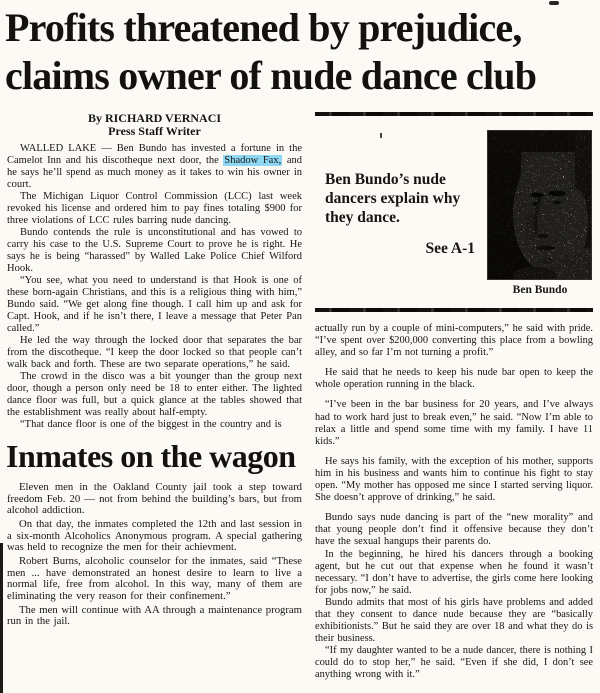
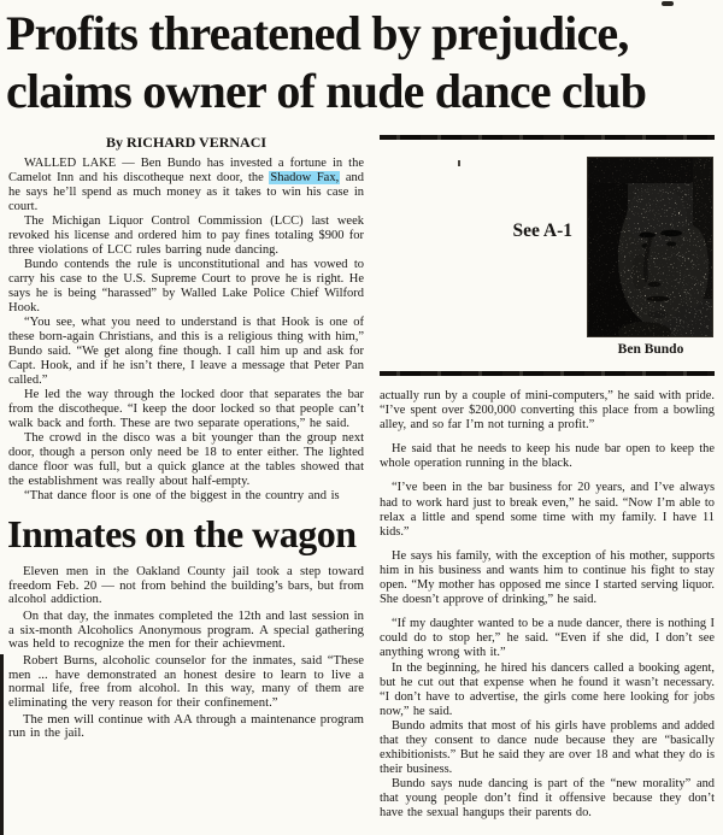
  Profits threatened by prejudice,
  claims owner of nude dance club
  By RICHARD VERNACI
- Press Staff Writer
- WALLED LAKE — Ben Bundo has invested a fortune in the Camelot Inn and his discotheque next door, the Shadow Fax, and he says he’ll spend as much money as it takes to win his owner in court.
+ WALLED LAKE — Ben Bundo has invested a fortune in the Camelot Inn and his discotheque next door, the Shadow Fax, and he says he’ll spend as much money as it takes to win his case in court.
  The Michigan Liquor Control Commission (LCC) last week revoked his license and ordered him to pay fines totaling $900 for three violations of LCC rules barring nude dancing.
  Bundo contends the rule is unconstitutional and has vowed to carry his case to the U.S. Supreme Court to prove he is right. He says he is being “harassed” by Walled Lake Police Chief Wilford Hook.
  “You see, what you need to understand is that Hook is one of these born-again Christians, and this is a religious thing with him,” Bundo said. “We get along fine though. I call him up and ask for Capt. Hook, and if he isn’t there, I leave a message that Peter Pan called.”
  He led the way through the locked door that separates the bar from the discotheque. “I keep the door locked so that people can’t walk back and forth. These are two separate operations,” he said.
  The crowd in the disco was a bit younger than the group next door, though a person only need be 18 to enter either. The lighted dance floor was full, but a quick glance at the tables showed that the establishment was really about half-empty.
  “That dance floor is one of the biggest in the country and is
  Inmates on the wagon
  Eleven men in the Oakland County jail took a step toward freedom Feb. 20 — not from behind the building’s bars, but from alcohol addiction.
  On that day, the inmates completed the 12th and last session in a six-month Alcoholics Anonymous program. A special gathering was held to recognize the men for their achievment.
  Robert Burns, alcoholic counselor for the inmates, said “These men ... have demonstrated an honest desire to learn to live a normal life, free from alcohol. In this way, many of them are eliminating the very reason for their confinement.”
  The men will continue with AA through a maintenance program run in the jail.
- Ben Bundo’s nude dancers explain why they dance.
  See A-1
  Ben Bundo
  actually run by a couple of mini-computers,” he said with pride. “I’ve spent over $200,000 converting this place from a bowling alley, and so far I’m not turning a profit.”
  He said that he needs to keep his nude bar open to keep the whole operation running in the black.
  “I’ve been in the bar business for 20 years, and I’ve always had to work hard just to break even,” he said. “Now I’m able to relax a little and spend some time with my family. I have 11 kids.”
  He says his family, with the exception of his mother, supports him in his business and wants him to continue his fight to stay open. “My mother has opposed me since I started serving liquor. She doesn’t approve of drinking,” he said.
- Bundo says nude dancing is part of the “new morality” and that young people don’t find it offensive because they don’t have the sexual hangups their parents do.
+ “If my daughter wanted to be a nude dancer, there is nothing I could do to stop her,” he said. “Even if she did, I don’t see anything wrong with it.”
- In the beginning, he hired his dancers through a booking agent, but he cut out that expense when he found it wasn’t necessary. “I don’t have to advertise, the girls come here looking for jobs now,” he said.
+ In the beginning, he hired his dancers called a booking agent, but he cut out that expense when he found it wasn’t necessary. “I don’t have to advertise, the girls come here looking for jobs now,” he said.
  Bundo admits that most of his girls have problems and added that they consent to dance nude because they are “basically exhibitionists.” But he said they are over 18 and what they do is their business.
- “If my daughter wanted to be a nude dancer, there is nothing I could do to stop her,” he said. “Even if she did, I don’t see anything wrong with it.”
+ Bundo says nude dancing is part of the “new morality” and that young people don’t find it offensive because they don’t have the sexual hangups their parents do.
